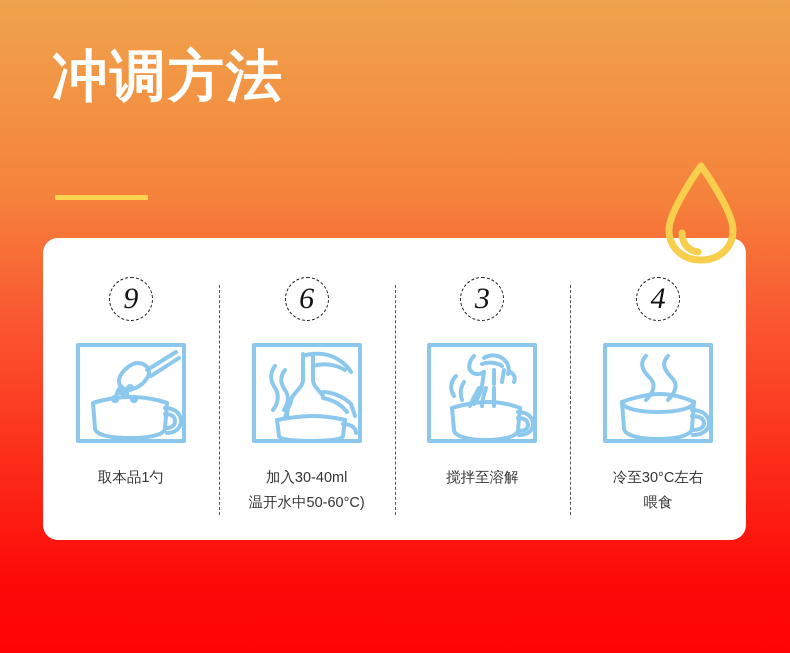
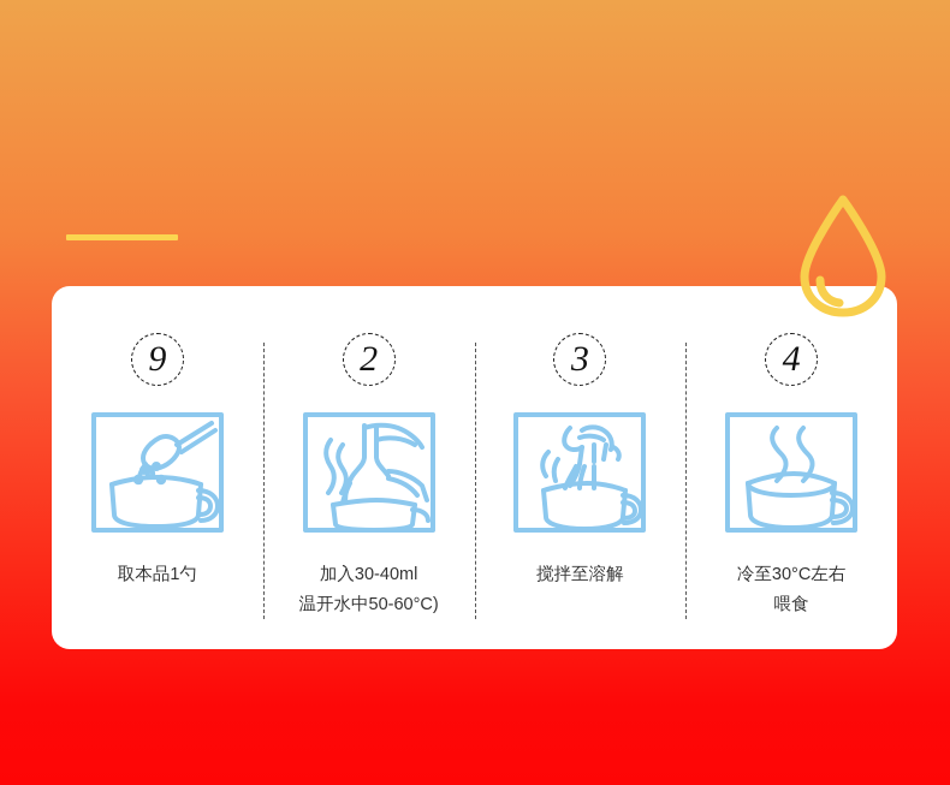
- 冲调方法
  9
  取本品1勺
- 6
+ 2
  加入30-40ml
  温开水中50-60°C)
  3
  搅拌至溶解
  4
  冷至30°C左右
  喂食
